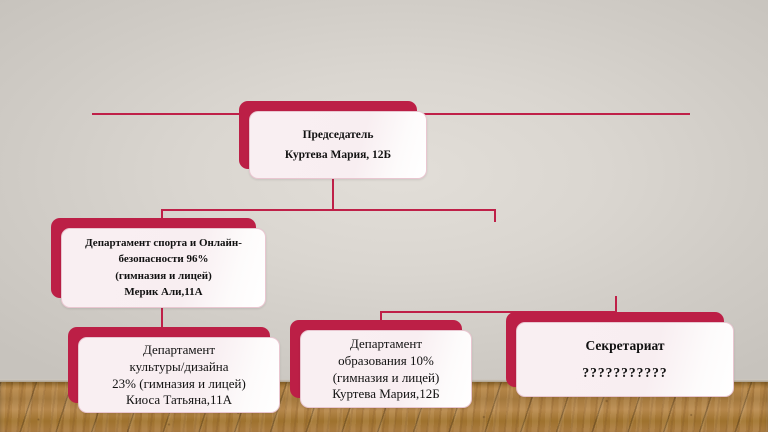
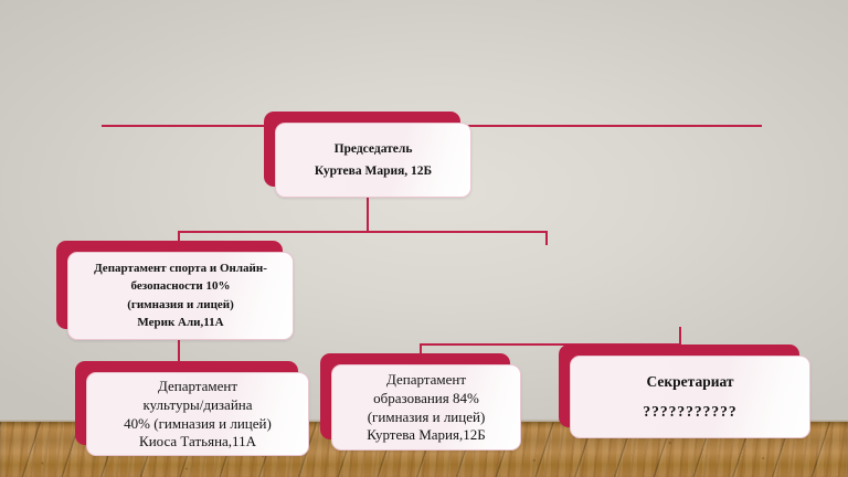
  Председатель
  Куртева Мария, 12Б
  Департамент спорта и Онлайн-
- безопасности 96%
+ безопасности 10%
  (гимназия и лицей)
  Мерик Али,11А
  Департамент
  культуры/дизайна
- 23% (гимназия и лицей)
+ 40% (гимназия и лицей)
  Киоса Татьяна,11А
  Департамент
- образования 10%
+ образования 84%
  (гимназия и лицей)
  Куртева Мария,12Б
  Секретариат
  ???????????
